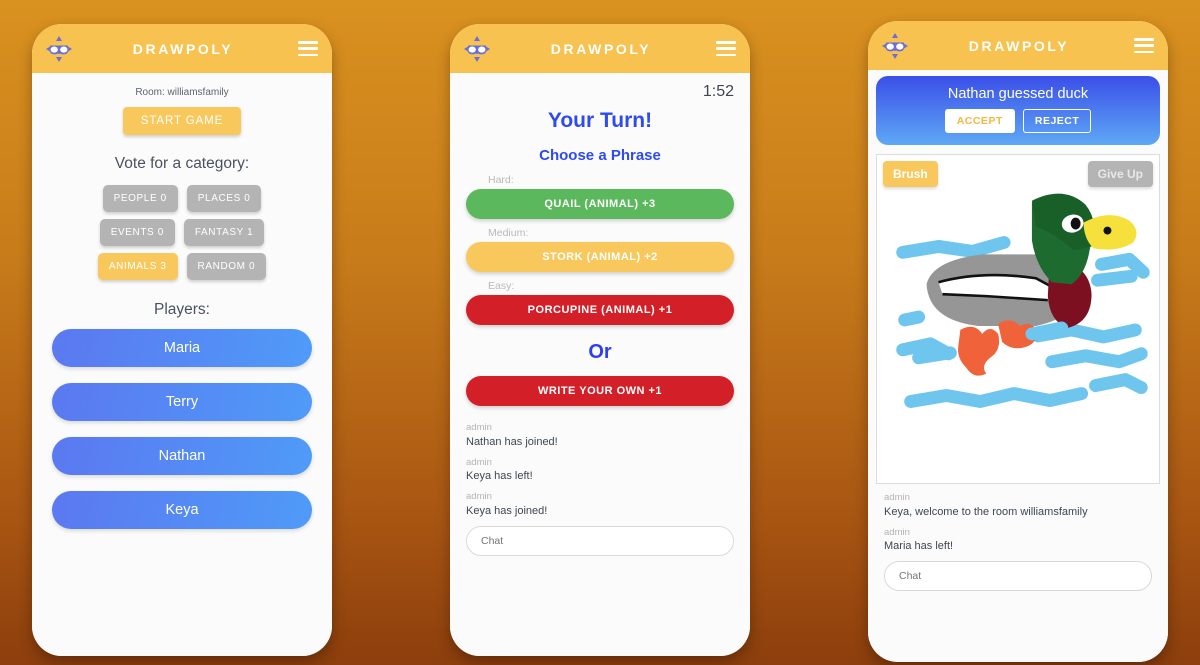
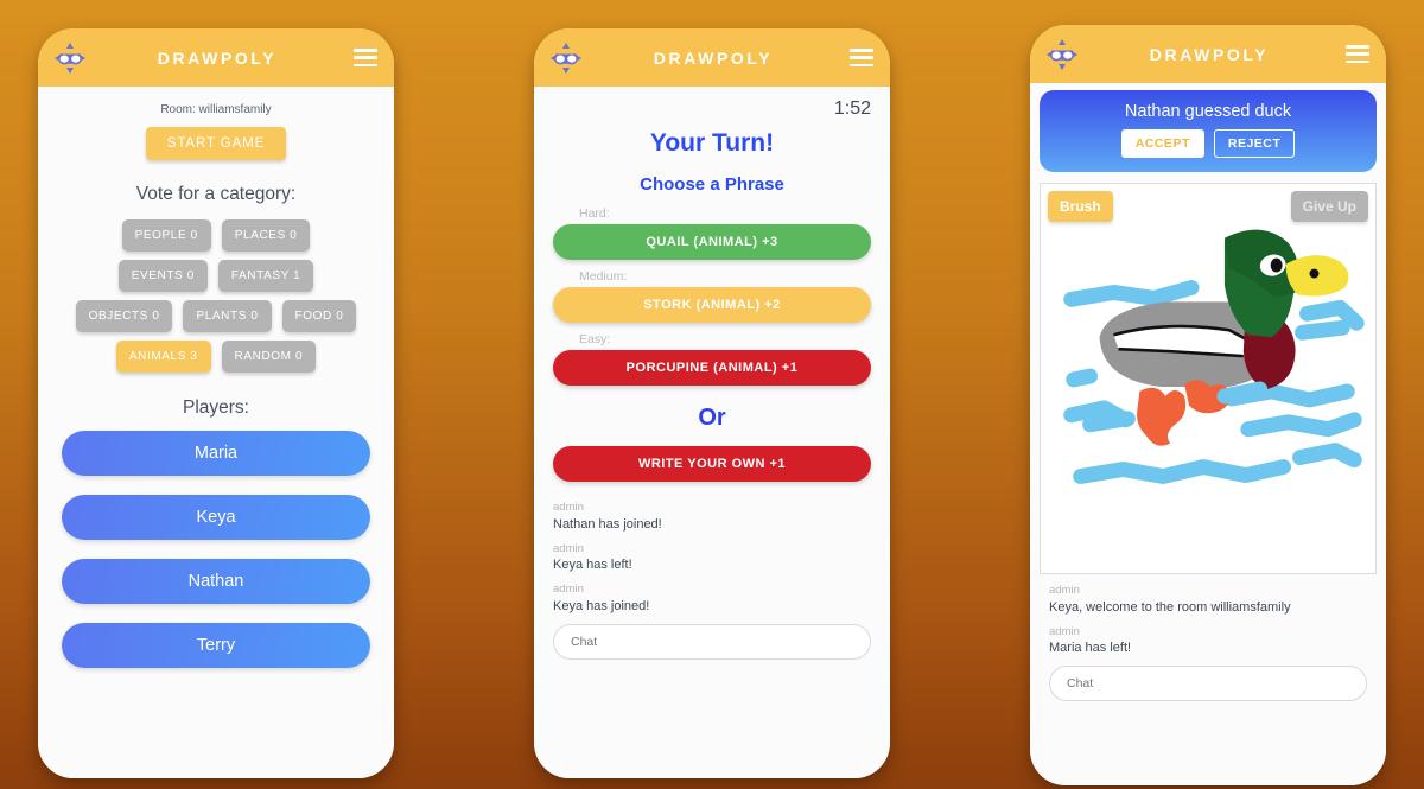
  DRAWPOLY
  Room: williamsfamily
  START GAME
  Vote for a category:
  PEOPLE 0
  PLACES 0
  EVENTS 0
  FANTASY 1
+ OBJECTS 0
+ PLANTS 0
+ FOOD 0
  ANIMALS 3
  RANDOM 0
  Players:
  Maria
- Terry
+ Keya
  Nathan
- Keya
+ Terry
  DRAWPOLY
  1:52
  Your Turn!
  Choose a Phrase
  Hard:
  QUAIL (ANIMAL) +3
  Medium:
  STORK (ANIMAL) +2
  Easy:
  PORCUPINE (ANIMAL) +1
  Or
  WRITE YOUR OWN +1
  admin
  Nathan has joined!
  admin
  Keya has left!
  admin
  Keya has joined!
  Chat
  DRAWPOLY
  Nathan guessed duck
  ACCEPT
  REJECT
  Brush
  Give Up
  admin
  Keya, welcome to the room williamsfamily
  admin
  Maria has left!
  Chat
